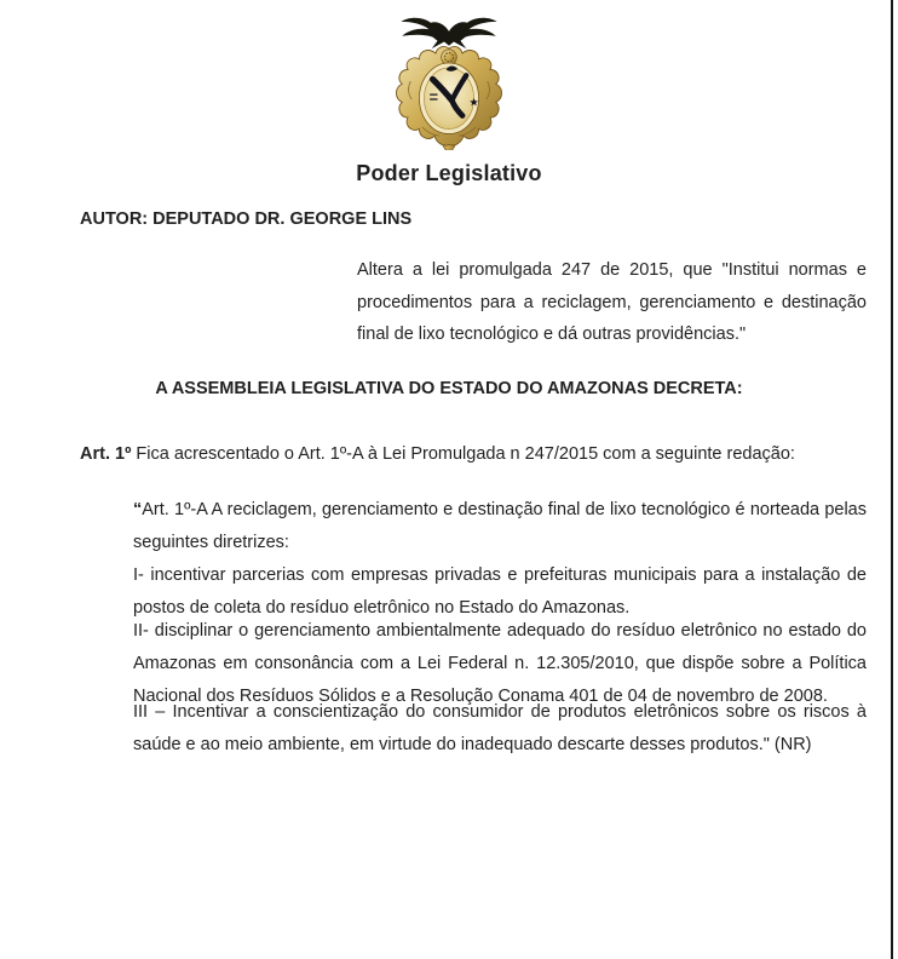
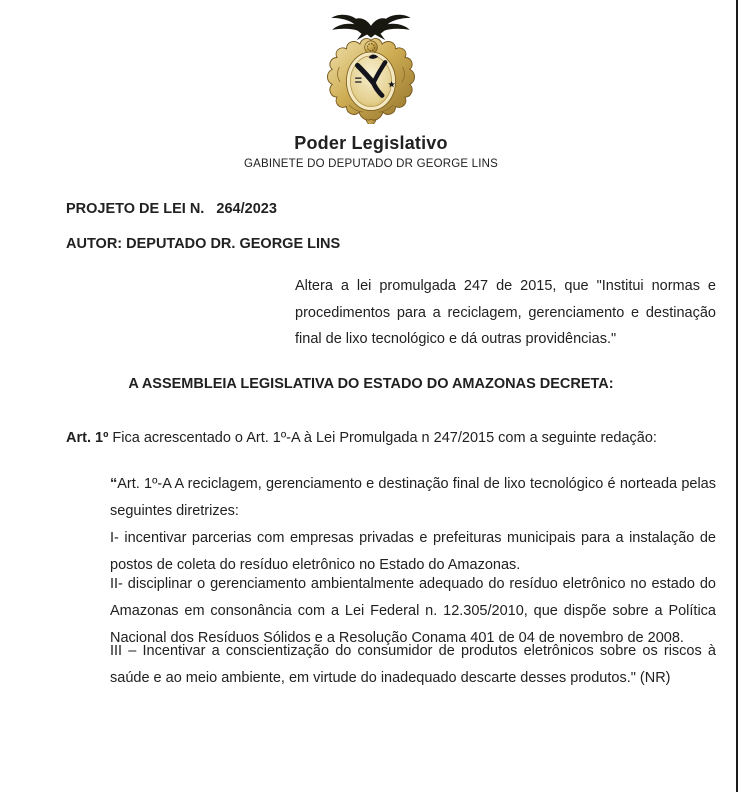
  Poder Legislativo
+ GABINETE DO DEPUTADO DR GEORGE LINS
+ PROJETO DE LEI N. 264/2023
  AUTOR: DEPUTADO DR. GEORGE LINS
  Altera a lei promulgada 247 de 2015, que "Institui normas e procedimentos para a reciclagem, gerenciamento e destinação final de lixo tecnológico e dá outras providências."
  A ASSEMBLEIA LEGISLATIVA DO ESTADO DO AMAZONAS DECRETA:
  Art. 1º Fica acrescentado o Art. 1º-A à Lei Promulgada n 247/2015 com a seguinte redação:
  “Art. 1º-A A reciclagem, gerenciamento e destinação final de lixo tecnológico é norteada pelas seguintes diretrizes:
  I- incentivar parcerias com empresas privadas e prefeituras municipais para a instalação de postos de coleta do resíduo eletrônico no Estado do Amazonas.
  II- disciplinar o gerenciamento ambientalmente adequado do resíduo eletrônico no estado do Amazonas em consonância com a Lei Federal n. 12.305/2010, que dispõe sobre a Política Nacional dos Resíduos Sólidos e a Resolução Conama 401 de 04 de novembro de 2008.
  III – Incentivar a conscientização do consumidor de produtos eletrônicos sobre os riscos à saúde e ao meio ambiente, em virtude do inadequado descarte desses produtos." (NR)
